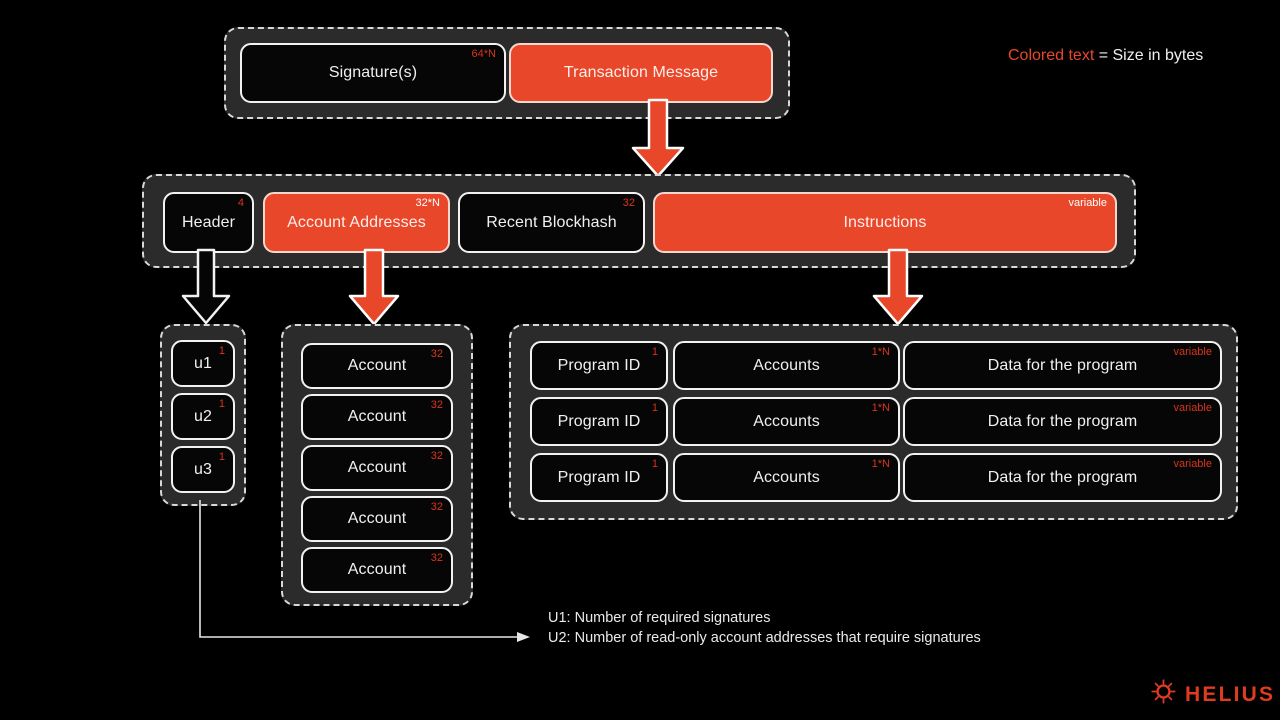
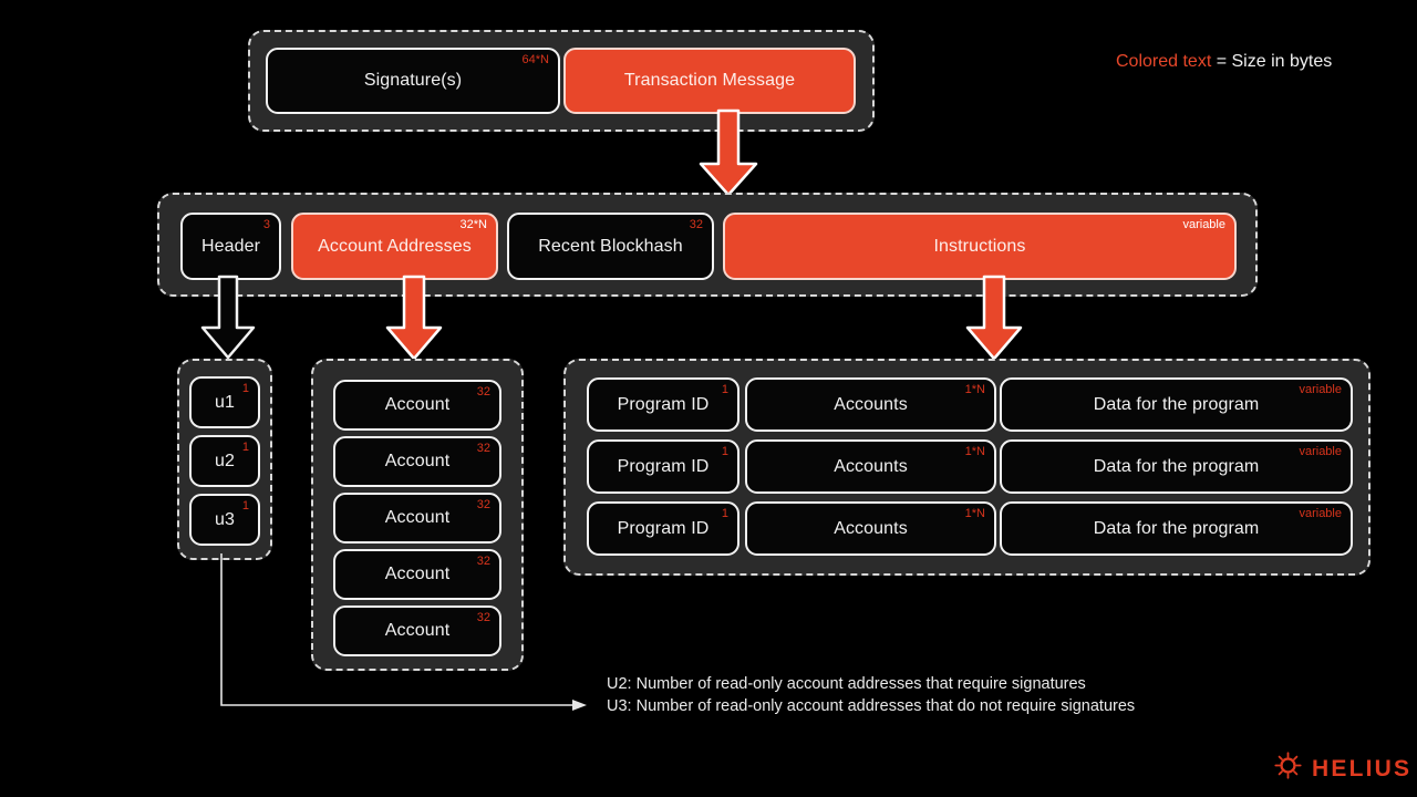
  Colored text = Size in bytes
  Signature(s)
  64*N
  Transaction Message
  Header
- 4
+ 3
  Account Addresses
  32*N
  Recent Blockhash
  32
  Instructions
  variable
  u1
  1
  u2
  1
  u3
  1
  Account
  32
  Account
  32
  Account
  32
  Account
  32
  Account
  32
  Program ID
  1
  Accounts
  1*N
  Data for the program
  variable
  Program ID
  1
  Accounts
  1*N
  Data for the program
  variable
  Program ID
  1
  Accounts
  1*N
  Data for the program
  variable
- U1: Number of required signatures
  U2: Number of read-only account addresses that require signatures
+ U3: Number of read-only account addresses that do not require signatures
  HELIUS
